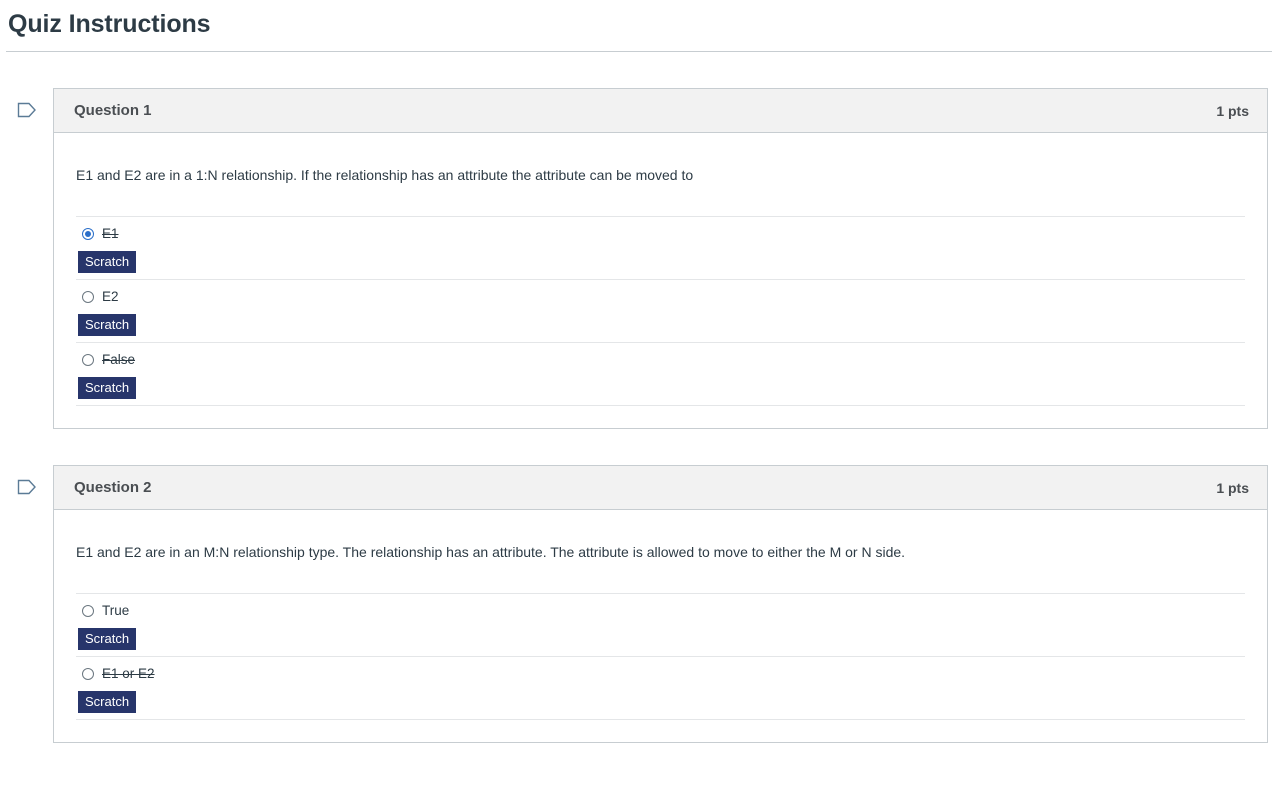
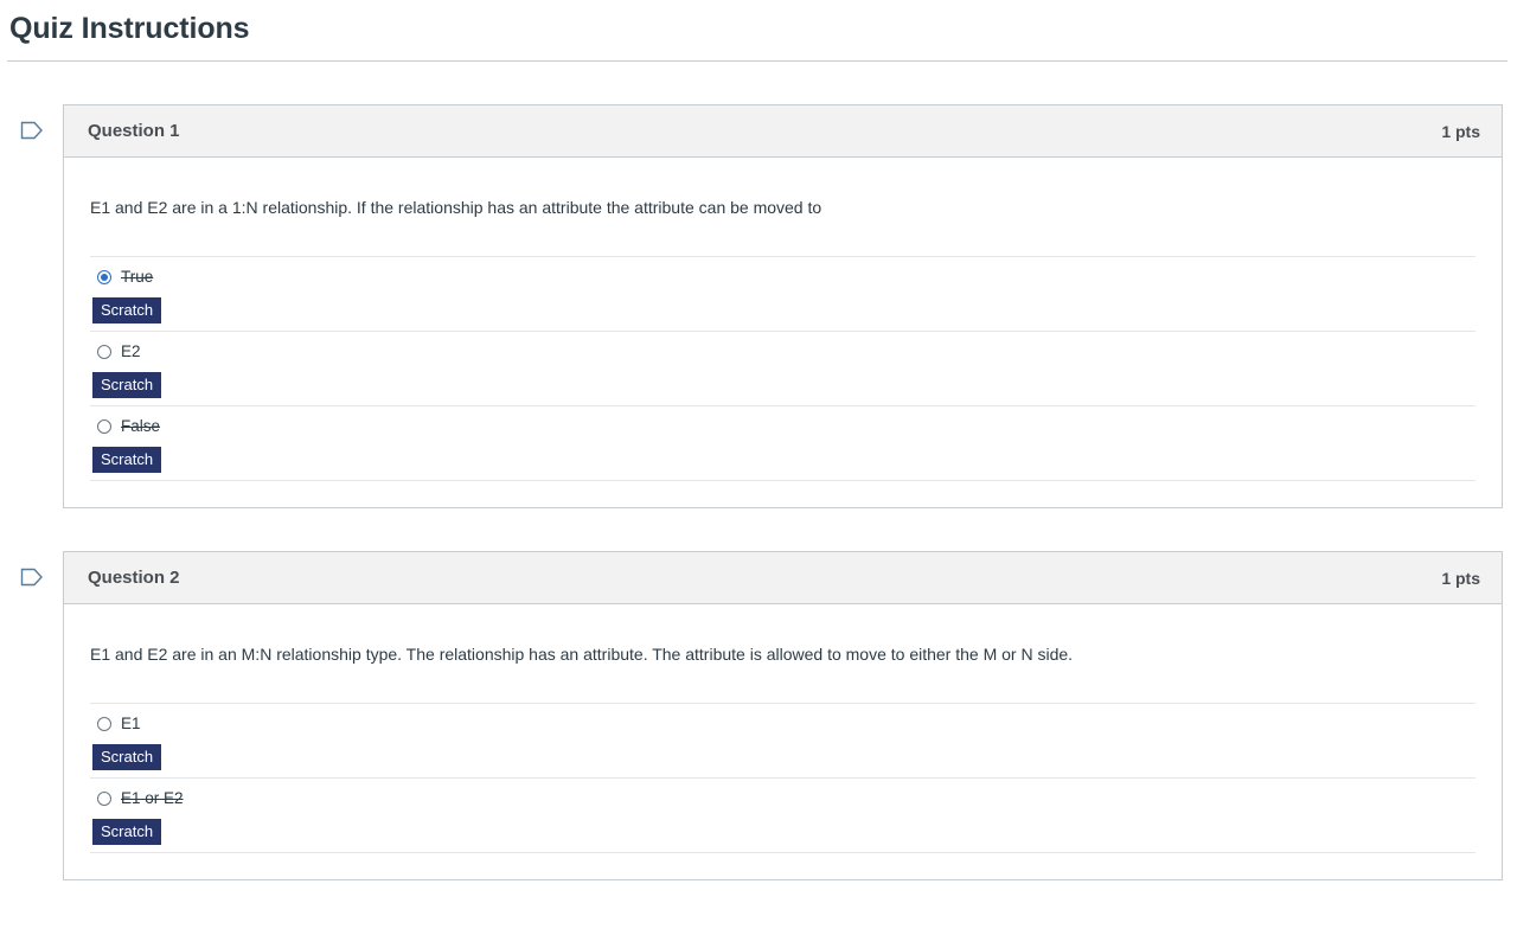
  Quiz Instructions
  Question 1
  1 pts
  E1 and E2 are in a 1:N relationship. If the relationship has an attribute the attribute can be moved to
- E1
+ True
  Scratch
  E2
  Scratch
  False
  Scratch
  Question 2
  1 pts
  E1 and E2 are in an M:N relationship type. The relationship has an attribute. The attribute is allowed to move to either the M or N side.
- True
+ E1
  Scratch
  E1 or E2
  Scratch
